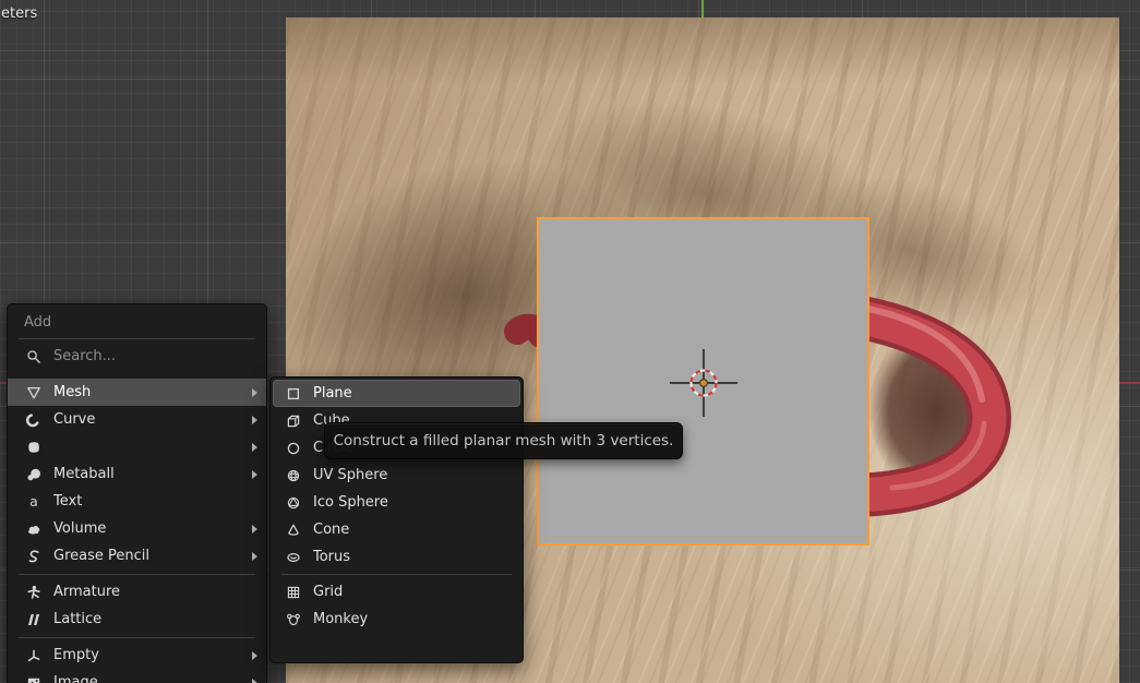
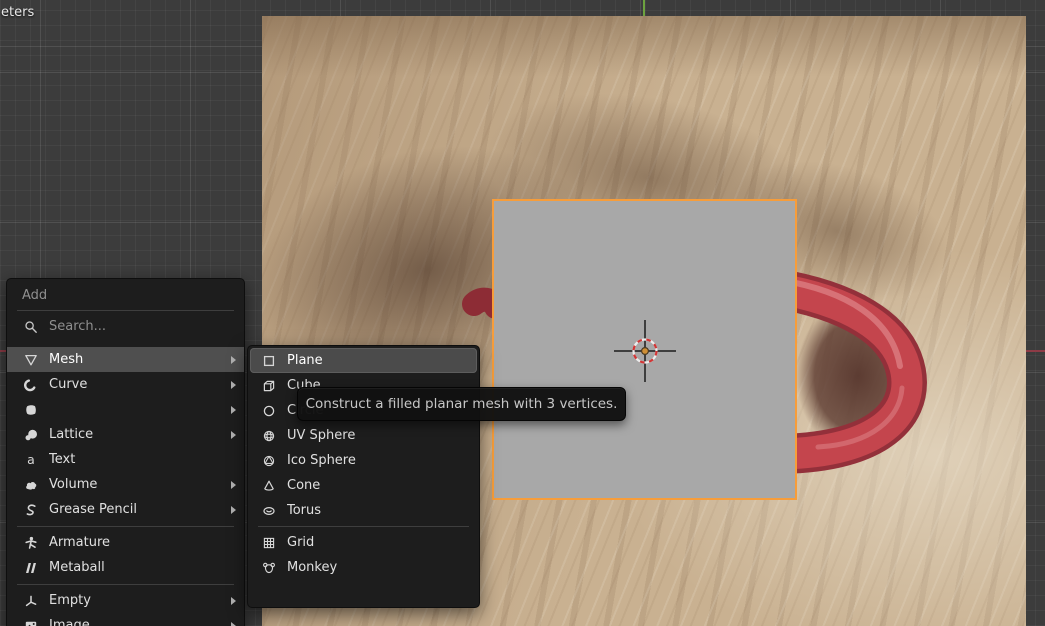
  eters
  Add
  Search...
  Mesh
  Curve
- Metaball
+ Lattice
  Text
  Volume
  Grease Pencil
  Armature
- Lattice
+ Metaball
  Empty
  Plane
  Cube
  UV Sphere
  Ico Sphere
  Cone
  Torus
  Grid
  Monkey
  Construct a filled planar mesh with 3 vertices.
